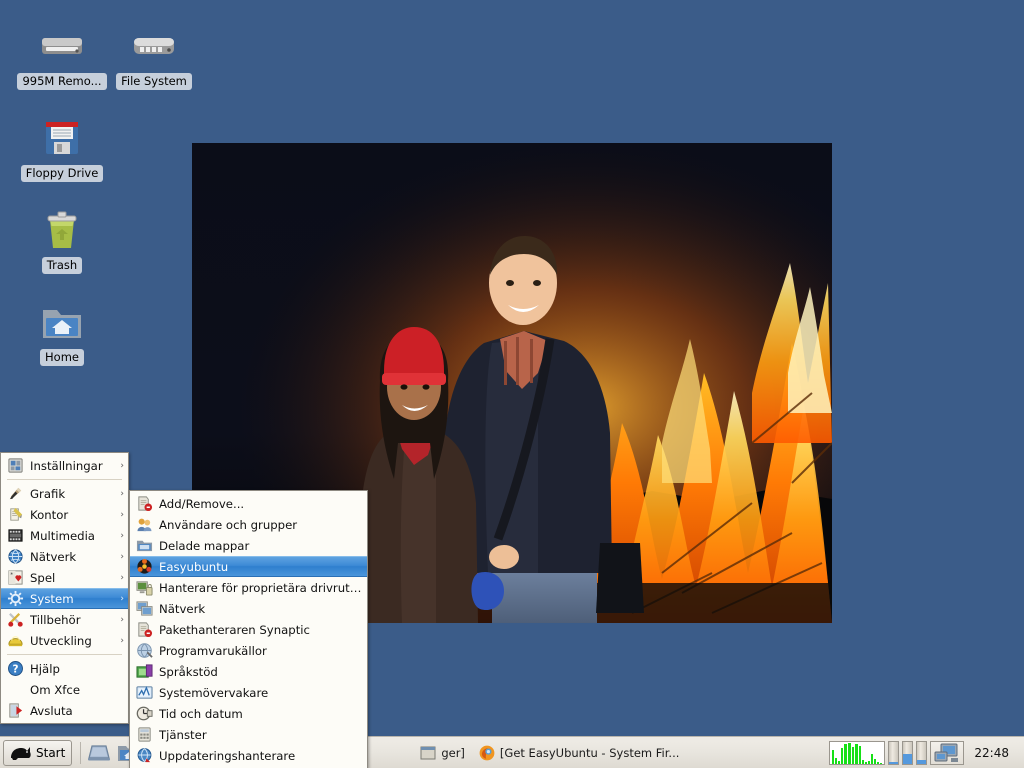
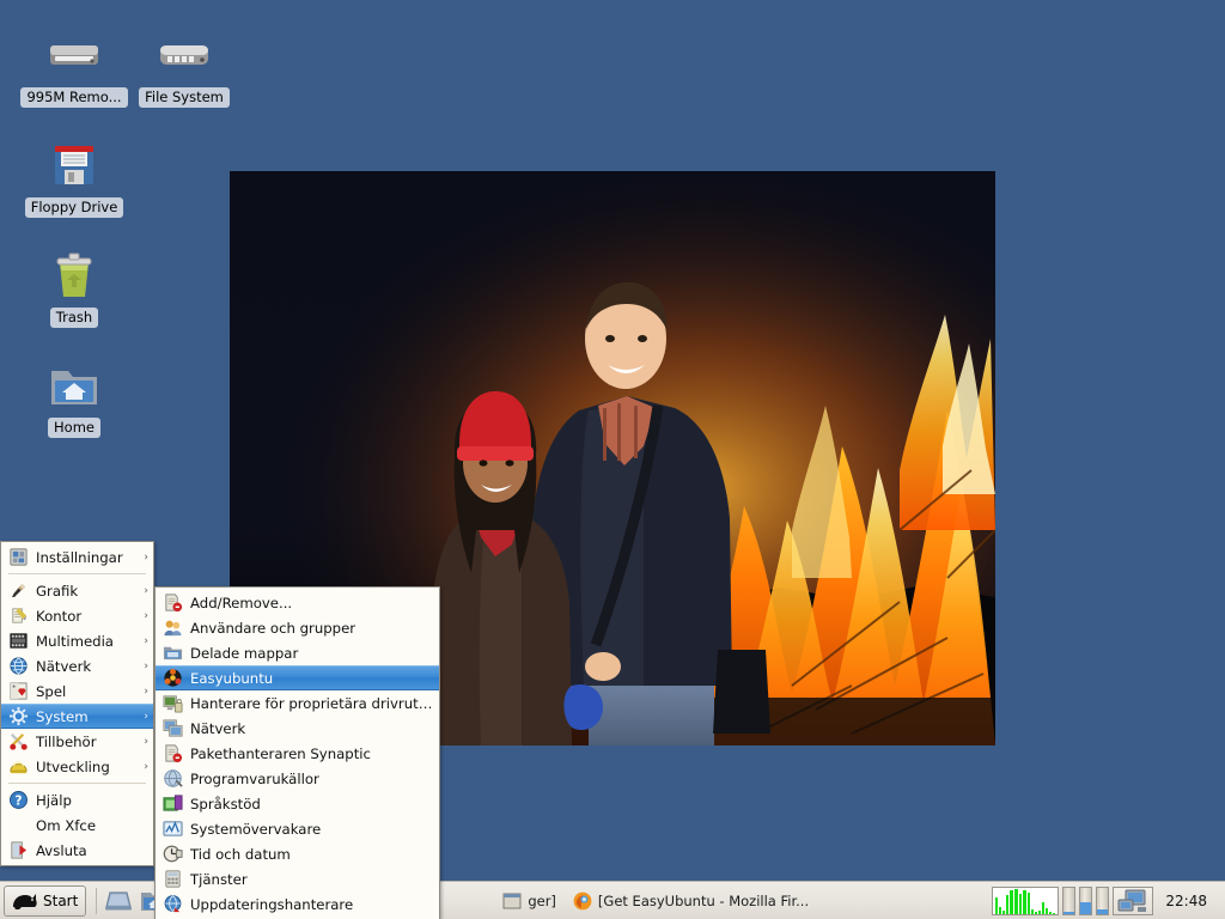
  995M Remo...
  File System
  Floppy Drive
  Trash
  Home
  Inställningar
  ›
  Grafik
  ›
  Kontor
  ›
  Multimedia
  ›
  Nätverk
  ›
  Spel
  ›
  System
  ›
  Tillbehör
  ›
  Utveckling
  ›
  ?
  Hjälp
  Om Xfce
  Avsluta
  Add/Remove...
  Användare och grupper
  Delade mappar
  Easyubuntu
  Hanterare för proprietära drivrutin
  Nätverk
  Pakethanteraren Synaptic
  Programvarukällor
  Språkstöd
  Systemövervakare
  Tid och datum
  Tjänster
  Uppdateringshanterare
  Start
  ger]
- [Get EasyUbuntu - System Fir...
+ [Get EasyUbuntu - Mozilla Fir...
  22:48
